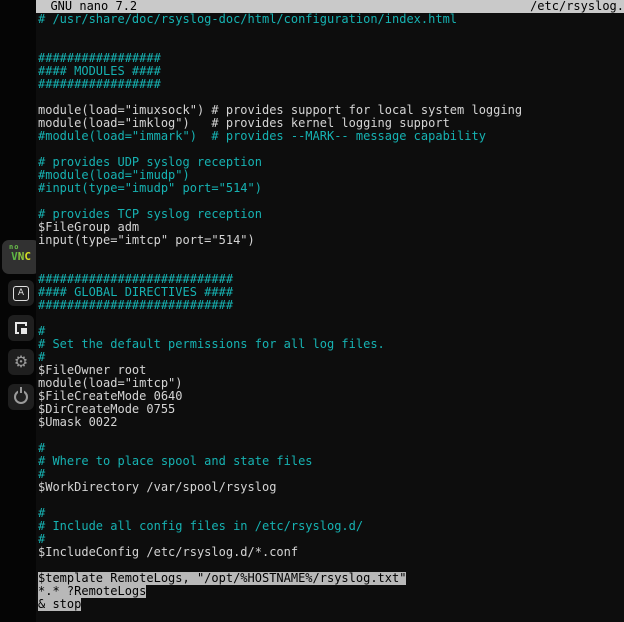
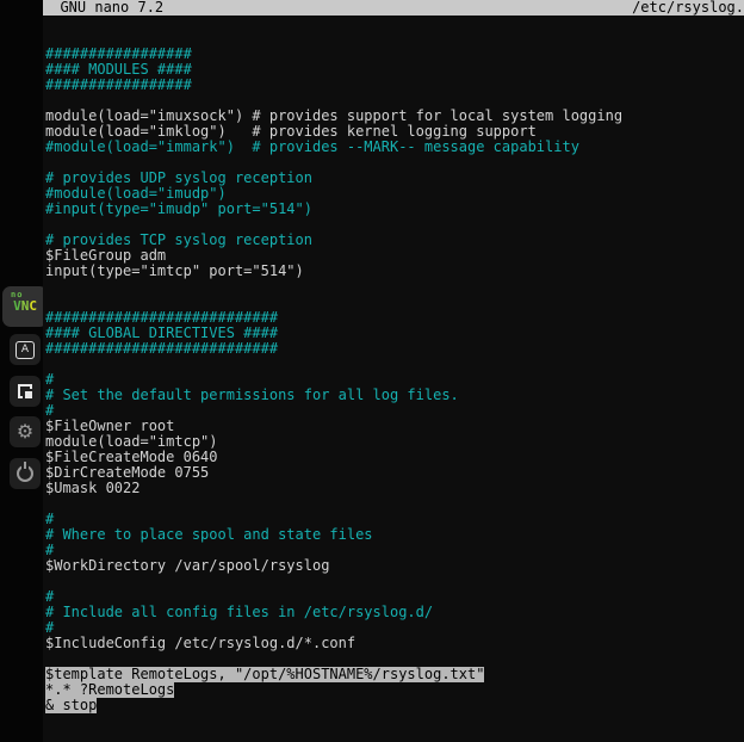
  no
  VNC
  A
  ⚙
  GNU nano 7.2
  /etc/rsyslog.
- # /usr/share/doc/rsyslog-doc/html/configuration/index.html
  #################
  #### MODULES ####
  #################
  module(load="imuxsock") # provides support for local system logging
  module(load="imklog") # provides kernel logging support
  #module(load="immark") # provides --MARK-- message capability
  # provides UDP syslog reception
  #module(load="imudp")
  #input(type="imudp" port="514")
  # provides TCP syslog reception
  $FileGroup adm
  input(type="imtcp" port="514")
  ###########################
  #### GLOBAL DIRECTIVES ####
  ###########################
  #
  # Set the default permissions for all log files.
  #
  $FileOwner root
  module(load="imtcp")
  $FileCreateMode 0640
  $DirCreateMode 0755
  $Umask 0022
  #
  # Where to place spool and state files
  #
  $WorkDirectory /var/spool/rsyslog
  #
  # Include all config files in /etc/rsyslog.d/
  #
  $IncludeConfig /etc/rsyslog.d/*.conf
  $template RemoteLogs, "/opt/%HOSTNAME%/rsyslog.txt"
  *.* ?RemoteLogs
  & stop
